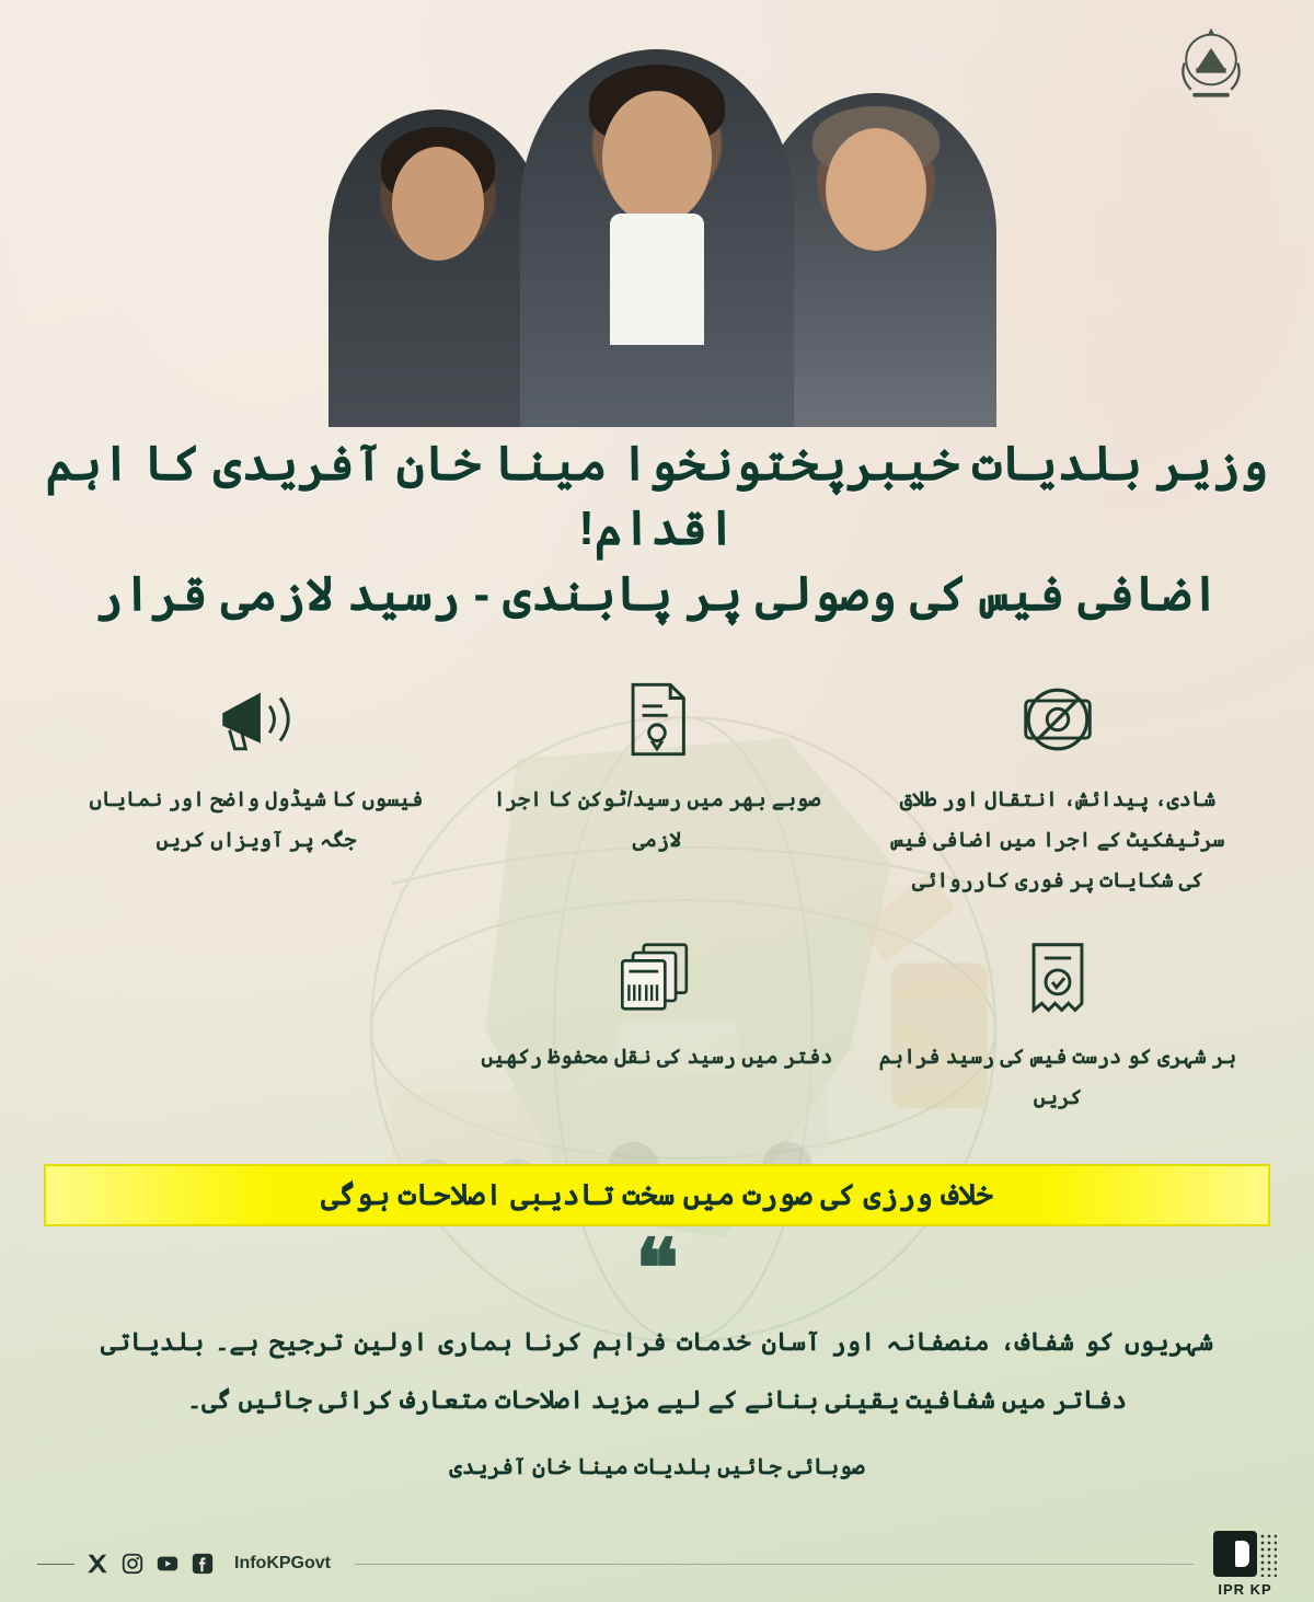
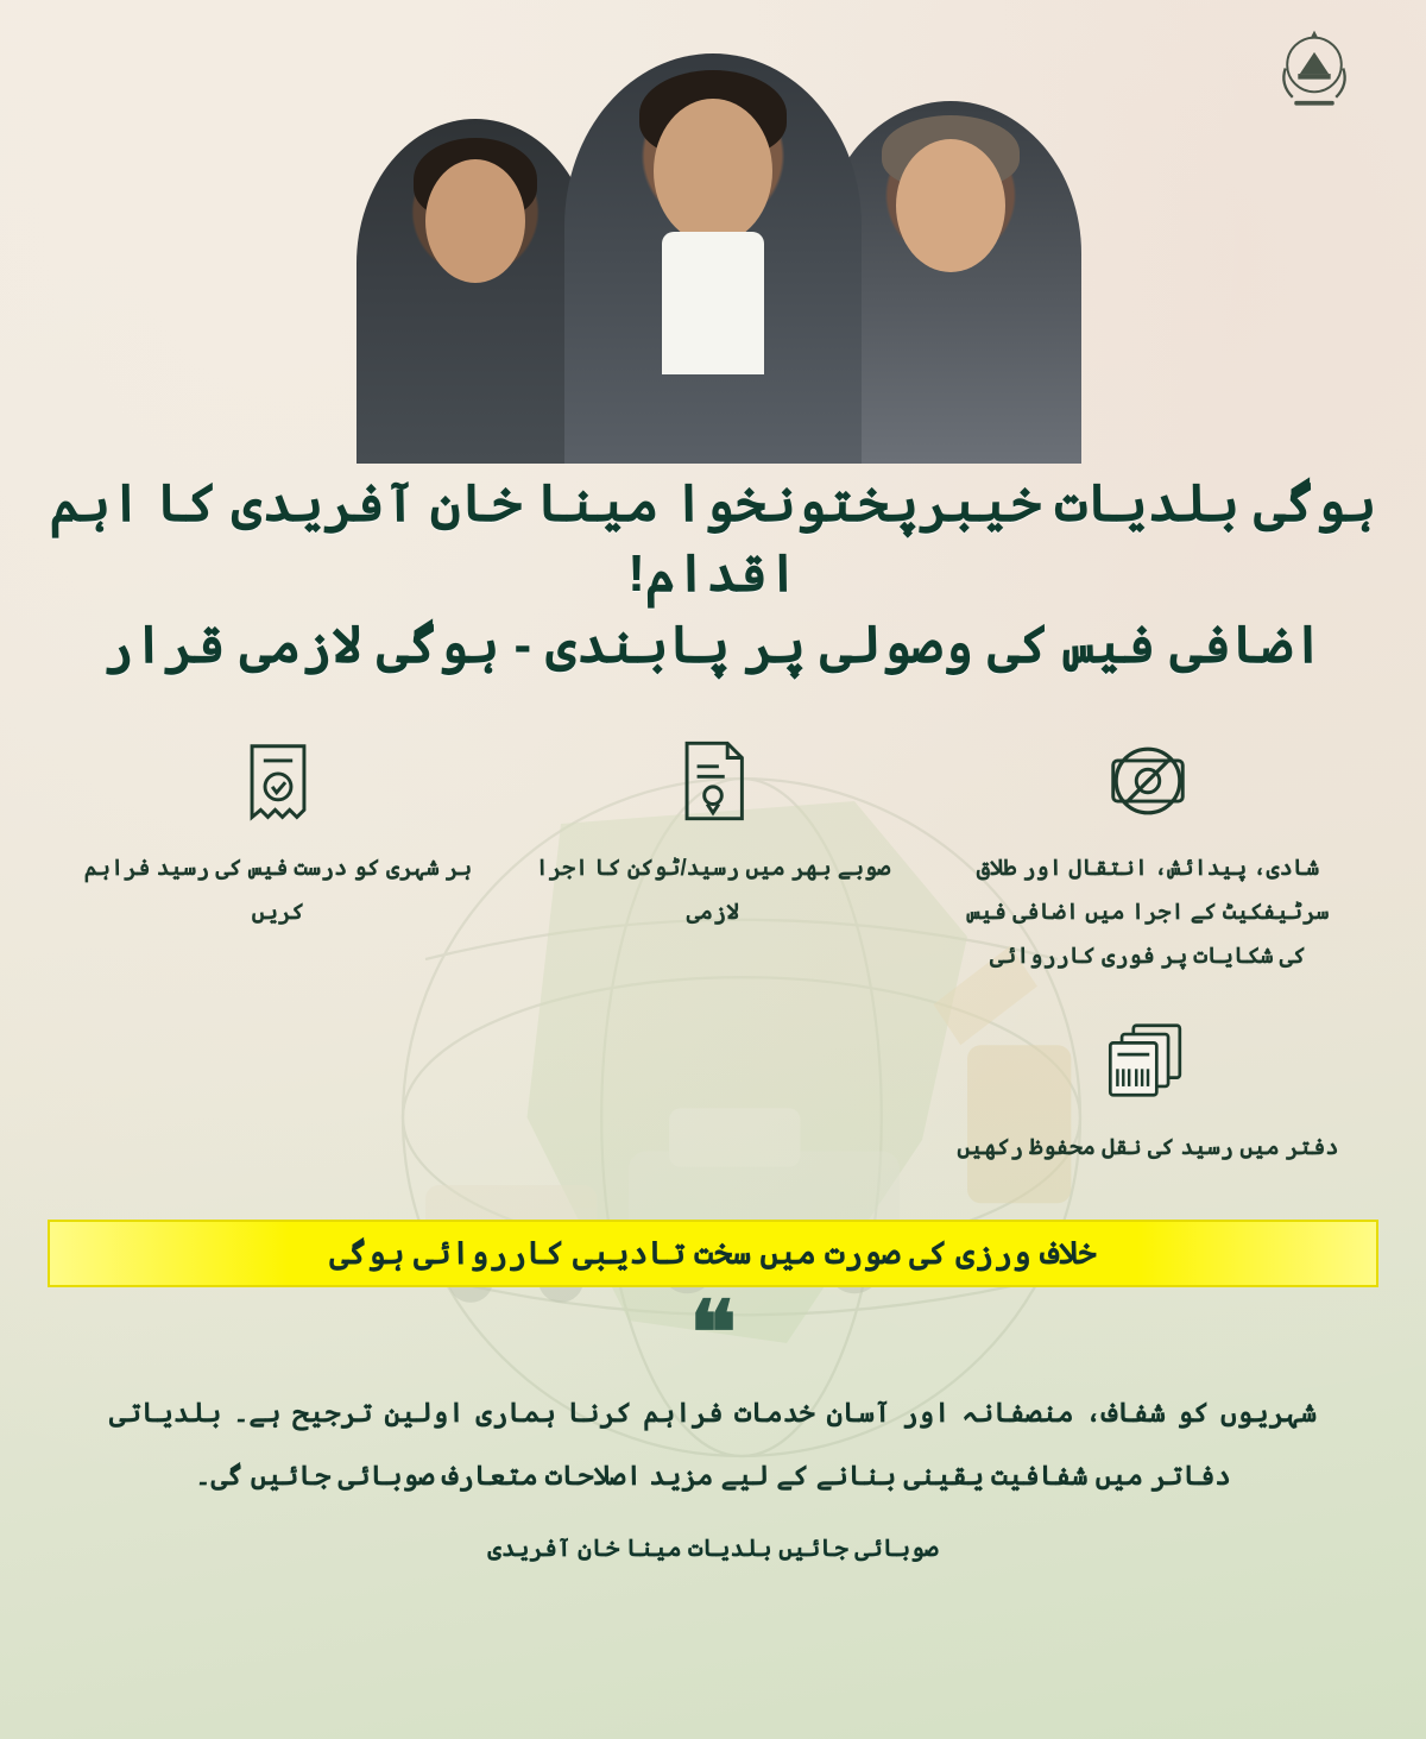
- وزیر بلدیات خیبرپختونخوا مینا خان آفریدی کا اہم اقدام!
+ ہوگی بلدیات خیبرپختونخوا مینا خان آفریدی کا اہم اقدام!
- اضافی فیس کی وصولی پر پابندی - رسید لازمی قرار
+ اضافی فیس کی وصولی پر پابندی - ہوگی لازمی قرار
  شادی، پیدائش، انتقال اور طلاق سرٹیفکیٹ کے اجرا میں اضافی فیس کی شکایات پر فوری کارروائی
  صوبے بھر میں رسید/ٹوکن کا اجرا لازمی
- فیسوں کا شیڈول واضح اور نمایاں جگہ پر آویزاں کریں
  ہر شہری کو درست فیس کی رسید فراہم کریں
  دفتر میں رسید کی نقل محفوظ رکھیں
- خلاف ورزی کی صورت میں سخت تادیبی اصلاحات ہوگی
+ خلاف ورزی کی صورت میں سخت تادیبی کارروائی ہوگی
  ❝
- شہریوں کو شفاف، منصفانہ اور آسان خدمات فراہم کرنا ہماری اولین ترجیح ہے۔ بلدیاتی دفاتر میں شفافیت یقینی بنانے کے لیے مزید اصلاحات متعارف کرائی جائیں گی۔
+ شہریوں کو شفاف، منصفانہ اور آسان خدمات فراہم کرنا ہماری اولین ترجیح ہے۔ بلدیاتی دفاتر میں شفافیت یقینی بنانے کے لیے مزید اصلاحات متعارف صوبائی جائیں گی۔
  صوبائی جائیں بلدیات مینا خان آفریدی
- InfoKPGovt
- IPR KP
